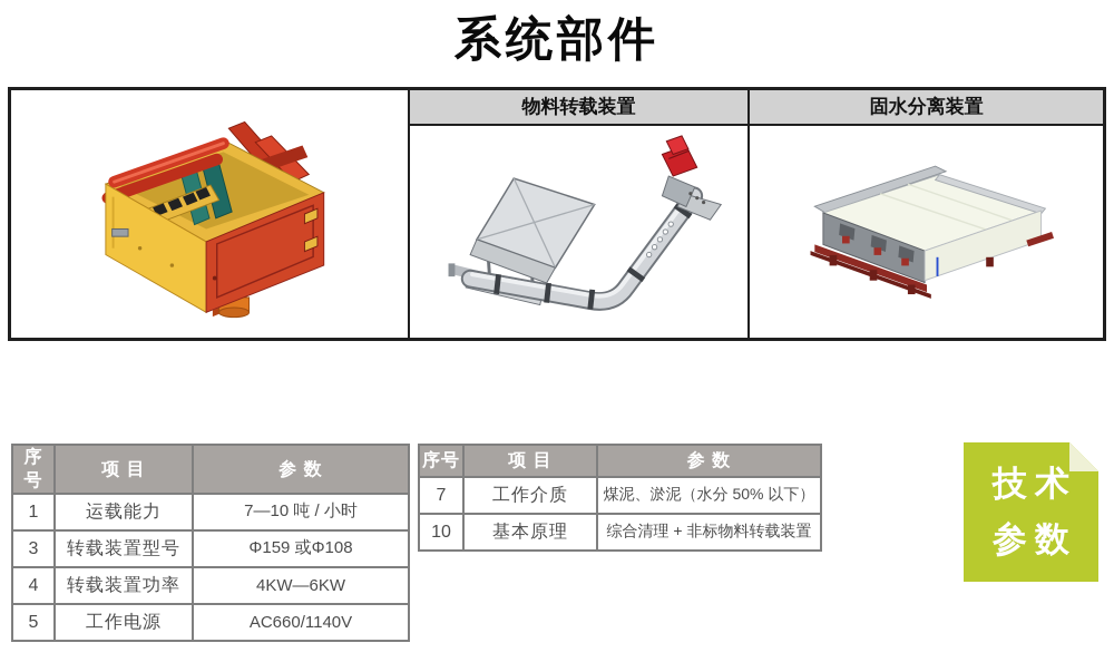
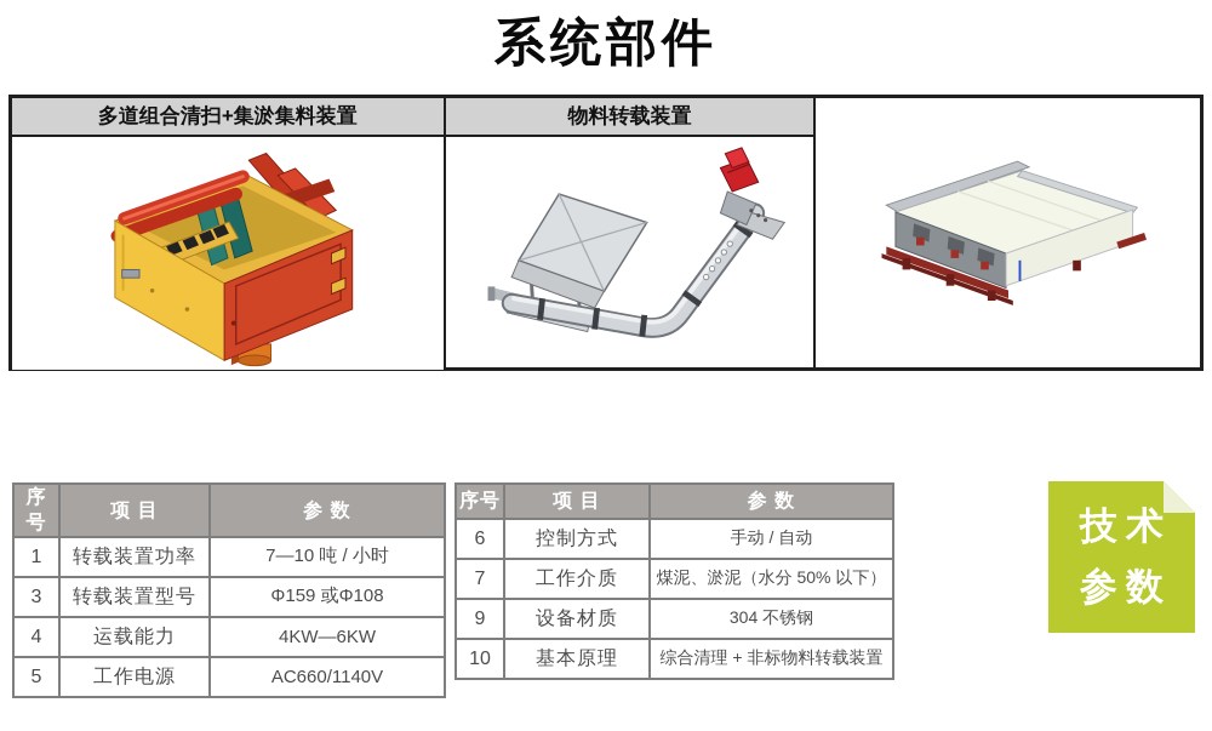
  系统部件
+ 多道组合清扫+集淤集料装置
  物料转载装置
- 固水分离装置
  序号	项 目	参 数
- 1	运载能力	7—10 吨 / 小时
+ 1	转载装置功率	7—10 吨 / 小时
  3	转载装置型号	Φ159 或Φ108
- 4	转载装置功率	4KW—6KW
+ 4	运载能力	4KW—6KW
  5	工作电源	AC660/1140V
  序号	项 目	参 数
+ 6	控制方式	手动 / 自动
  7	工作介质	煤泥、淤泥（水分 50% 以下）
+ 9	设备材质	304 不锈钢
  10	基本原理	综合清理 + 非标物料转载装置
  技术
  参数
